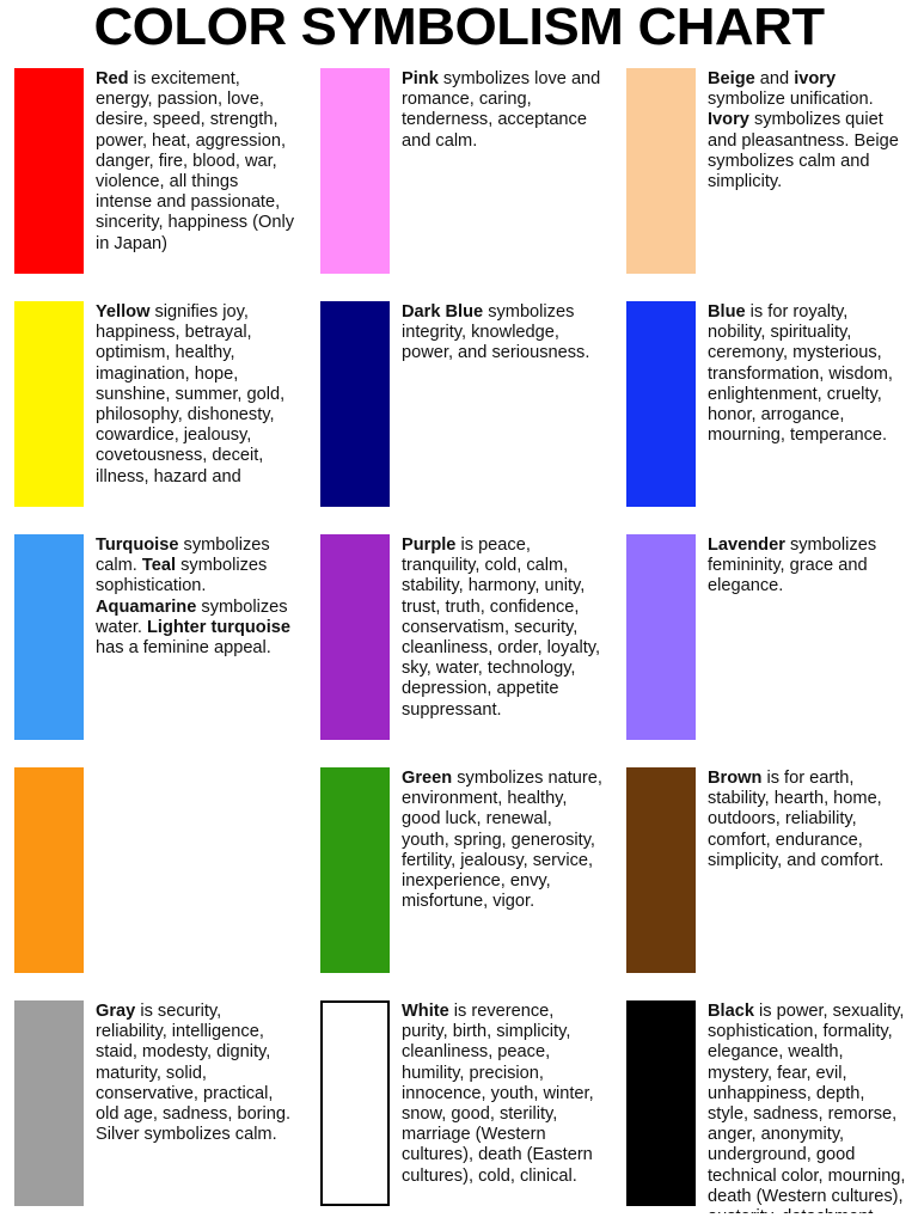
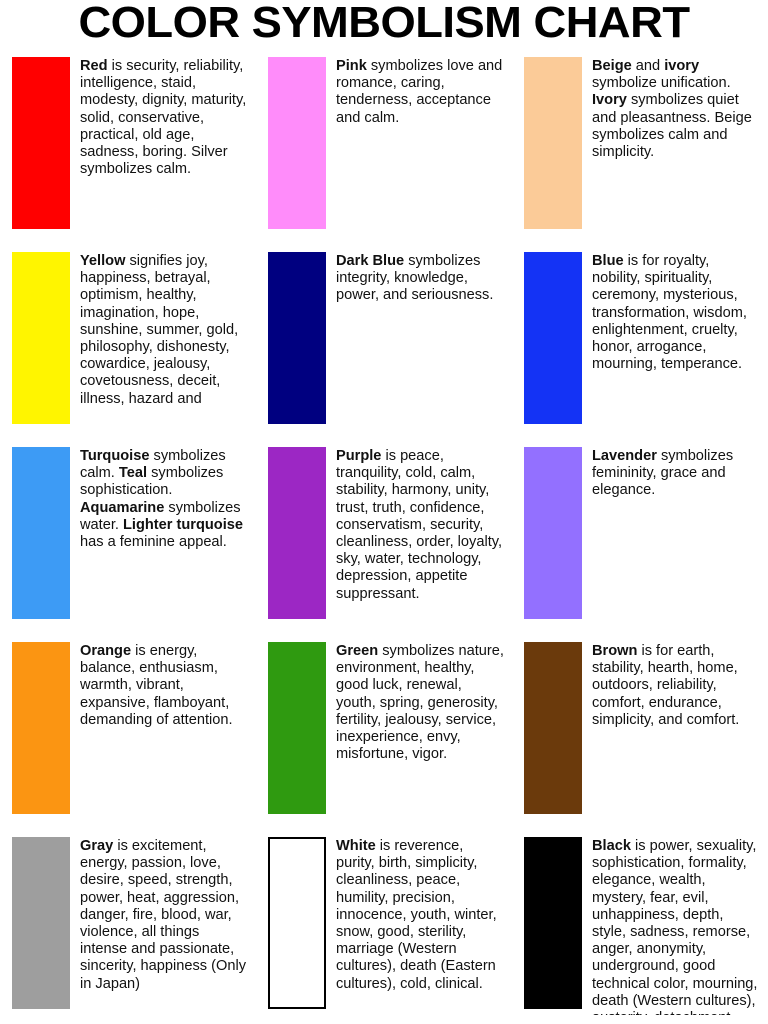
  COLOR SYMBOLISM CHART
- Red is excitement, energy, passion, love, desire, speed, strength, power, heat, aggression, danger, fire, blood, war, violence, all things intense and passionate, sincerity, happiness (Only in Japan)
+ Red is security, reliability, intelligence, staid, modesty, dignity, maturity, solid, conservative, practical, old age, sadness, boring. Silver symbolizes calm.
  Pink symbolizes love and romance, caring, tenderness, acceptance and calm.
  Beige and ivory symbolize unification. Ivory symbolizes quiet and pleasantness. Beige symbolizes calm and simplicity.
  Yellow signifies joy, happiness, betrayal, optimism, healthy, imagination, hope, sunshine, summer, gold, philosophy, dishonesty, cowardice, jealousy, covetousness, deceit, illness, hazard and
  Dark Blue symbolizes integrity, knowledge, power, and seriousness.
  Blue is for royalty, nobility, spirituality, ceremony, mysterious, transformation, wisdom, enlightenment, cruelty, honor, arrogance, mourning, temperance.
  Turquoise symbolizes calm. Teal symbolizes sophistication. Aquamarine symbolizes water. Lighter turquoise has a feminine appeal.
  Purple is peace, tranquility, cold, calm, stability, harmony, unity, trust, truth, confidence, conservatism, security, cleanliness, order, loyalty, sky, water, technology, depression, appetite suppressant.
  Lavender symbolizes femininity, grace and elegance.
+ Orange is energy, balance, enthusiasm, warmth, vibrant, expansive, flamboyant, demanding of attention.
  Green symbolizes nature, environment, healthy, good luck, renewal, youth, spring, generosity, fertility, jealousy, service, inexperience, envy, misfortune, vigor.
  Brown is for earth, stability, hearth, home, outdoors, reliability, comfort, endurance, simplicity, and comfort.
- Gray is security, reliability, intelligence, staid, modesty, dignity, maturity, solid, conservative, practical, old age, sadness, boring. Silver symbolizes calm.
+ Gray is excitement, energy, passion, love, desire, speed, strength, power, heat, aggression, danger, fire, blood, war, violence, all things intense and passionate, sincerity, happiness (Only in Japan)
  White is reverence, purity, birth, simplicity, cleanliness, peace, humility, precision, innocence, youth, winter, snow, good, sterility, marriage (Western cultures), death (Eastern cultures), cold, clinical.
  Black is power, sexuality, sophistication, formality, elegance, wealth, mystery, fear, evil, unhappiness, depth, style, sadness, remorse, anger, anonymity, underground, good technical color, mourning, death (Western cultures),
